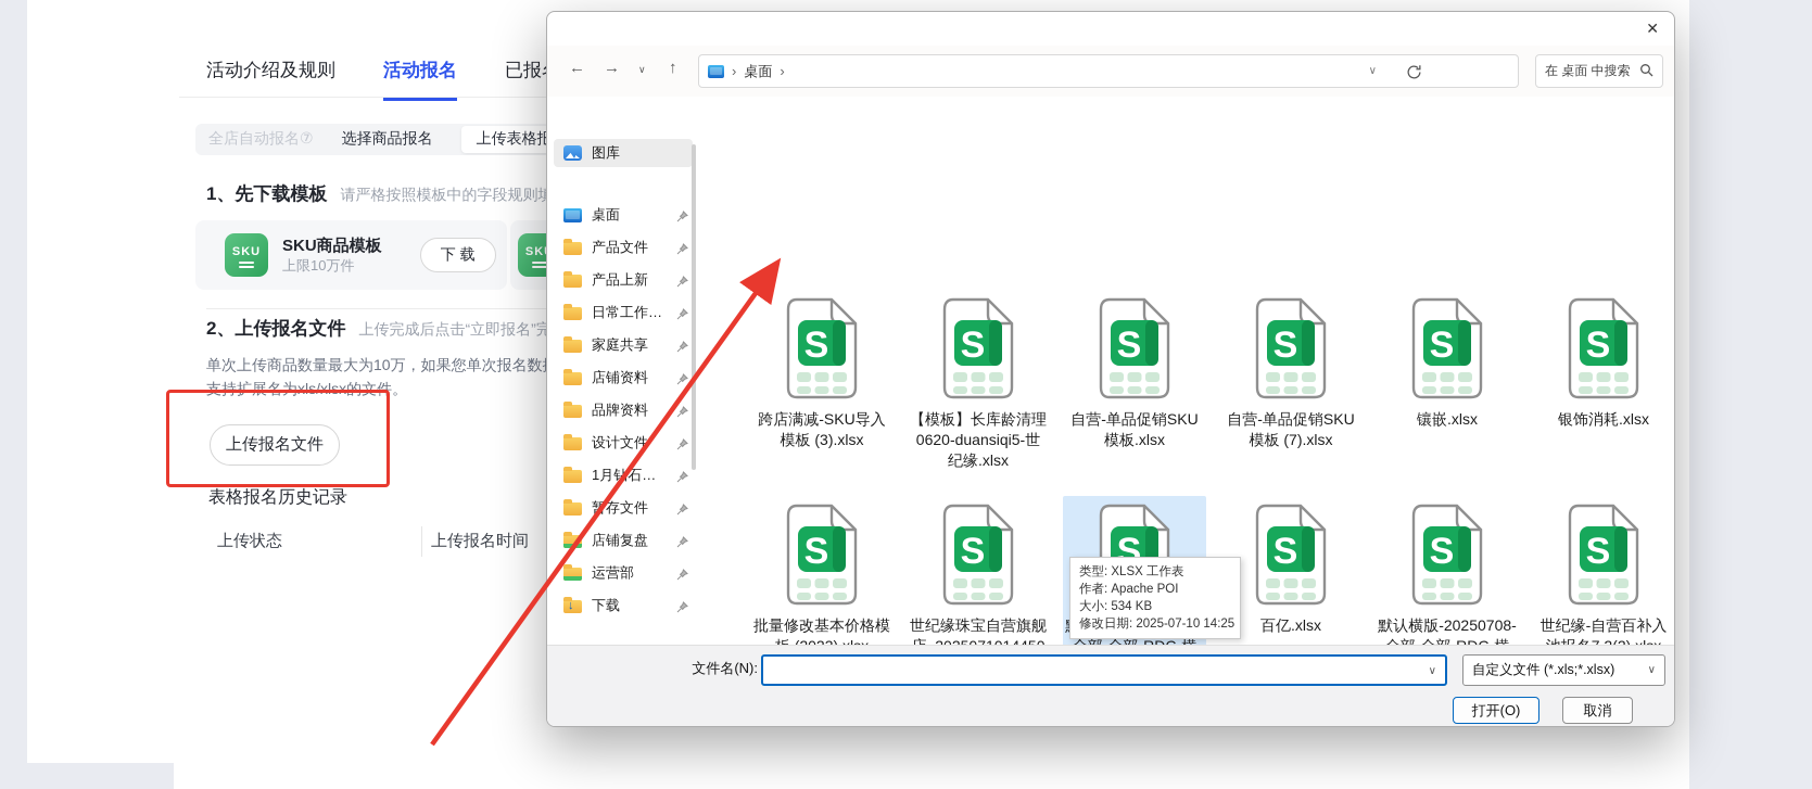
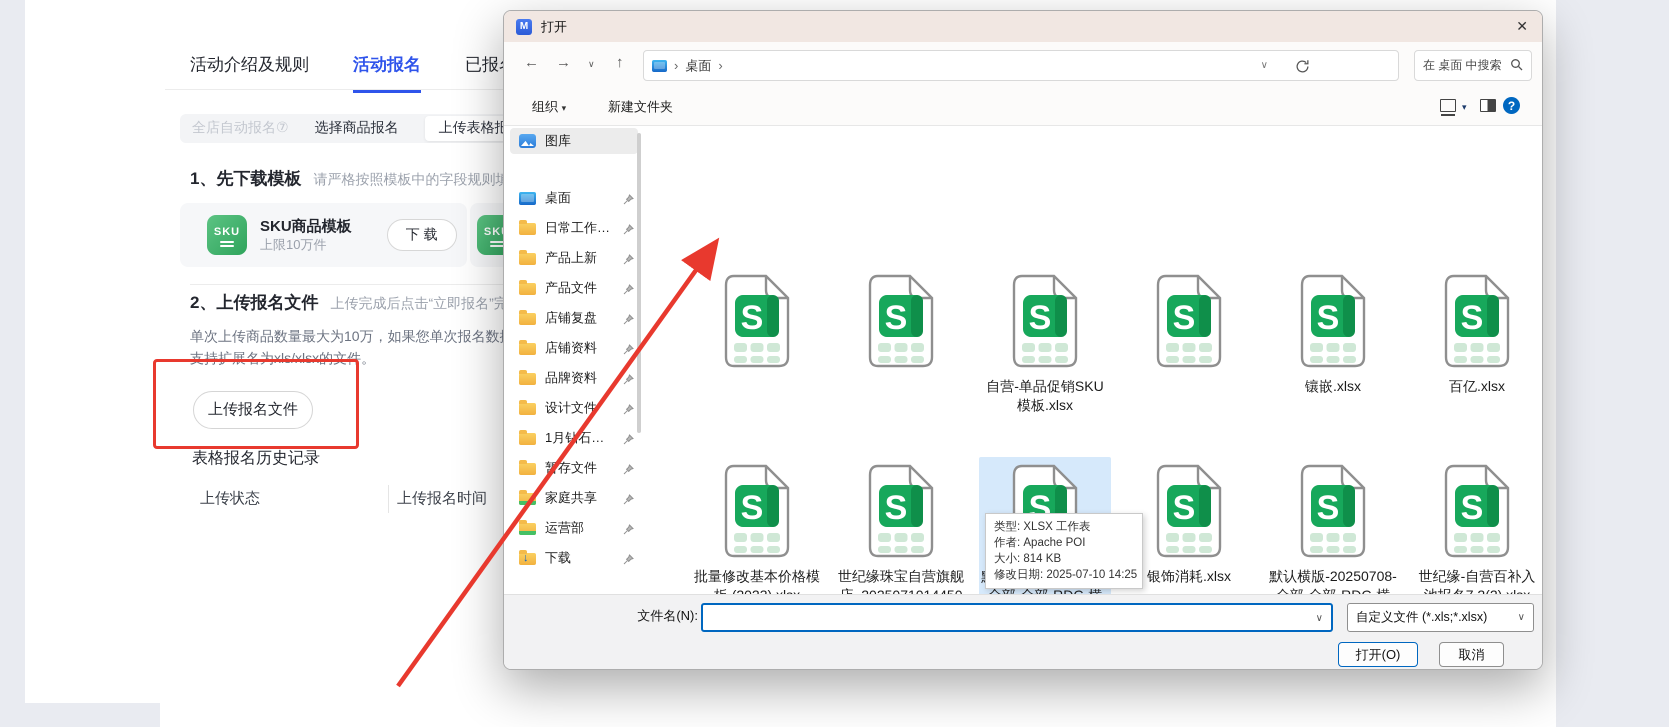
  活动介绍及规则
  活动报名
  全店自动报名⑦
  选择商品报名
  上传表格报
  1、先下载模板
  请严格按照模板中的字段规则
  SKU
  SKU商品模板
  上限10万件
  下 载
  2、上传报名文件
  上传完成后点击“立即报名”完
  单次上传商品数量最大为10万，如果您单次报名数
  支持扩展名为xls/xlsx的文件。
  上传报名文件
  表格报名历史记录
  上传状态
  上传报名时间
+ M
+ 打开
  ✕
  ←
  →
  ∨
  ↑
  ›
  桌面
  ›
  ∨
  在 桌面 中搜索
+ 组织 ▾
+ 新建文件夹
+ ▾
+ ?
  图库
  桌面
- 产品文件
+ 日常工作文件
  产品上新
- 日常工作文件
+ 产品文件
- 家庭共享
+ 店铺复盘
  店铺资料
  品牌资料
  设计文件
  1月钻石上新
  暂存文件
- 店铺复盘
+ 家庭共享
  运营部
  下载
  S
- 跨店满减-SKU导入模板 (3).xlsx
  S
- 【模板】长库龄清理0620-duansiqi5-世纪缘.xlsx
  S
  自营-单品促销SKU模板.xlsx
  S
- 自营-单品促销SKU模板 (7).xlsx
  S
  镶嵌.xlsx
  S
- 银饰消耗.xlsx
+ 百亿.xlsx
  S
  S
  S
  S
- 百亿.xlsx
+ 银饰消耗.xlsx
  S
  S
  类型: XLSX 工作表
  作者: Apache POI
- 大小: 534 KB
+ 大小: 814 KB
  修改日期: 2025-07-10 14:25
  文件名(N):
  ∨
  自定义文件 (*.xls;*.xlsx)
  ∨
  打开(O)
  取消
